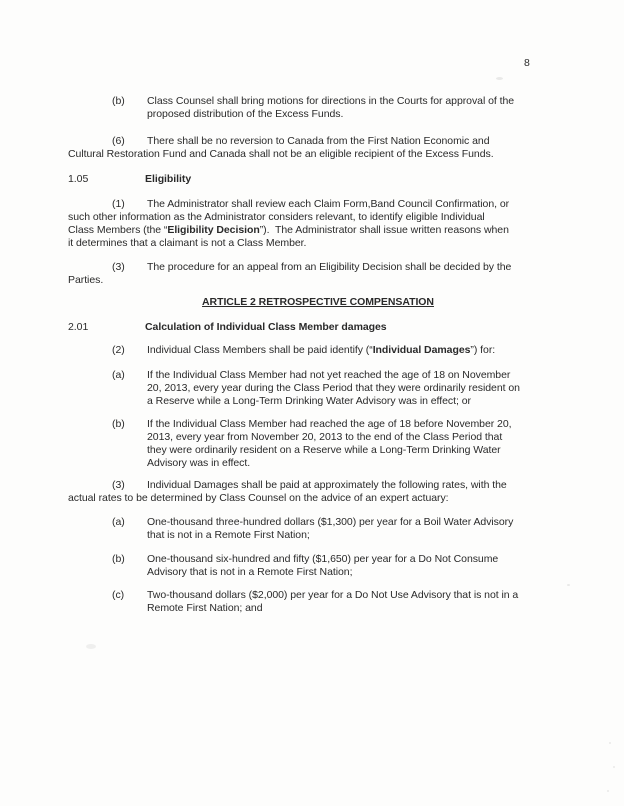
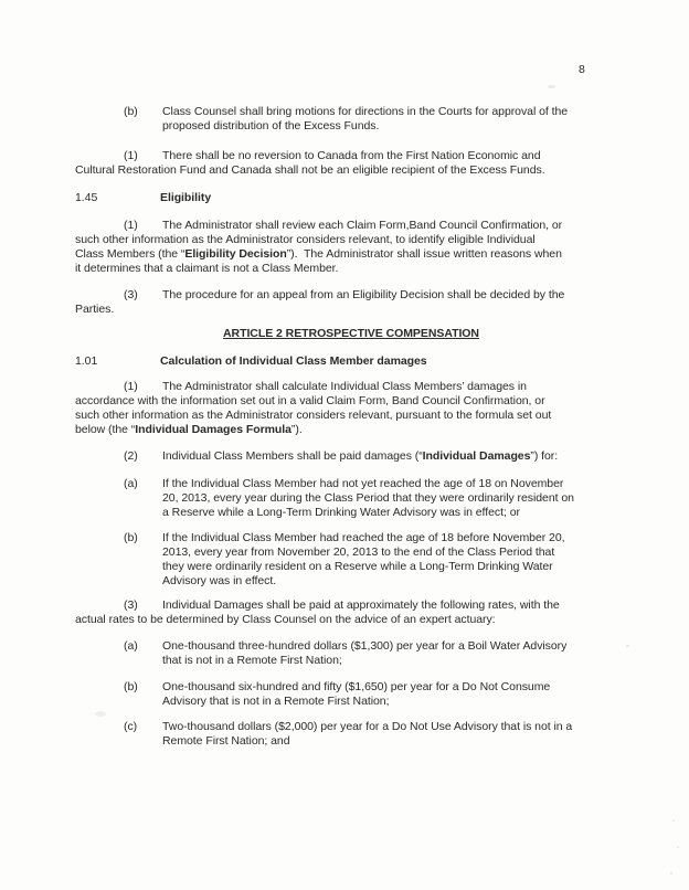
  8
  (b)
  Class Counsel shall bring motions for directions in the Courts for approval of the
  proposed distribution of the Excess Funds.
- (6) There shall be no reversion to Canada from the First Nation Economic and
+ (1) There shall be no reversion to Canada from the First Nation Economic and
  Cultural Restoration Fund and Canada shall not be an eligible recipient of the Excess Funds.
- 1.05
+ 1.45
  Eligibility
  (1) The Administrator shall review each Claim Form,Band Council Confirmation, or
  such other information as the Administrator considers relevant, to identify eligible Individual
  Class Members (the “Eligibility Decision”). The Administrator shall issue written reasons when
  it determines that a claimant is not a Class Member.
  (3) The procedure for an appeal from an Eligibility Decision shall be decided by the
  Parties.
  ARTICLE 2 RETROSPECTIVE COMPENSATION
- 2.01
+ 1.01
  Calculation of Individual Class Member damages
+ (1) The Administrator shall calculate Individual Class Members’ damages in
+ accordance with the information set out in a valid Claim Form, Band Council Confirmation, or
+ such other information as the Administrator considers relevant, pursuant to the formula set out
+ below (the “Individual Damages Formula”).
- (2) Individual Class Members shall be paid identify (“Individual Damages”) for:
+ (2) Individual Class Members shall be paid damages (“Individual Damages”) for:
  (a)
  If the Individual Class Member had not yet reached the age of 18 on November
  20, 2013, every year during the Class Period that they were ordinarily resident on
  a Reserve while a Long-Term Drinking Water Advisory was in effect; or
  (b)
  If the Individual Class Member had reached the age of 18 before November 20,
  2013, every year from November 20, 2013 to the end of the Class Period that
  they were ordinarily resident on a Reserve while a Long-Term Drinking Water
  Advisory was in effect.
  (3) Individual Damages shall be paid at approximately the following rates, with the
  actual rates to be determined by Class Counsel on the advice of an expert actuary:
  (a)
  One-thousand three-hundred dollars ($1,300) per year for a Boil Water Advisory
  that is not in a Remote First Nation;
  (b)
  One-thousand six-hundred and fifty ($1,650) per year for a Do Not Consume
  Advisory that is not in a Remote First Nation;
  (c)
  Two-thousand dollars ($2,000) per year for a Do Not Use Advisory that is not in a
  Remote First Nation; and
